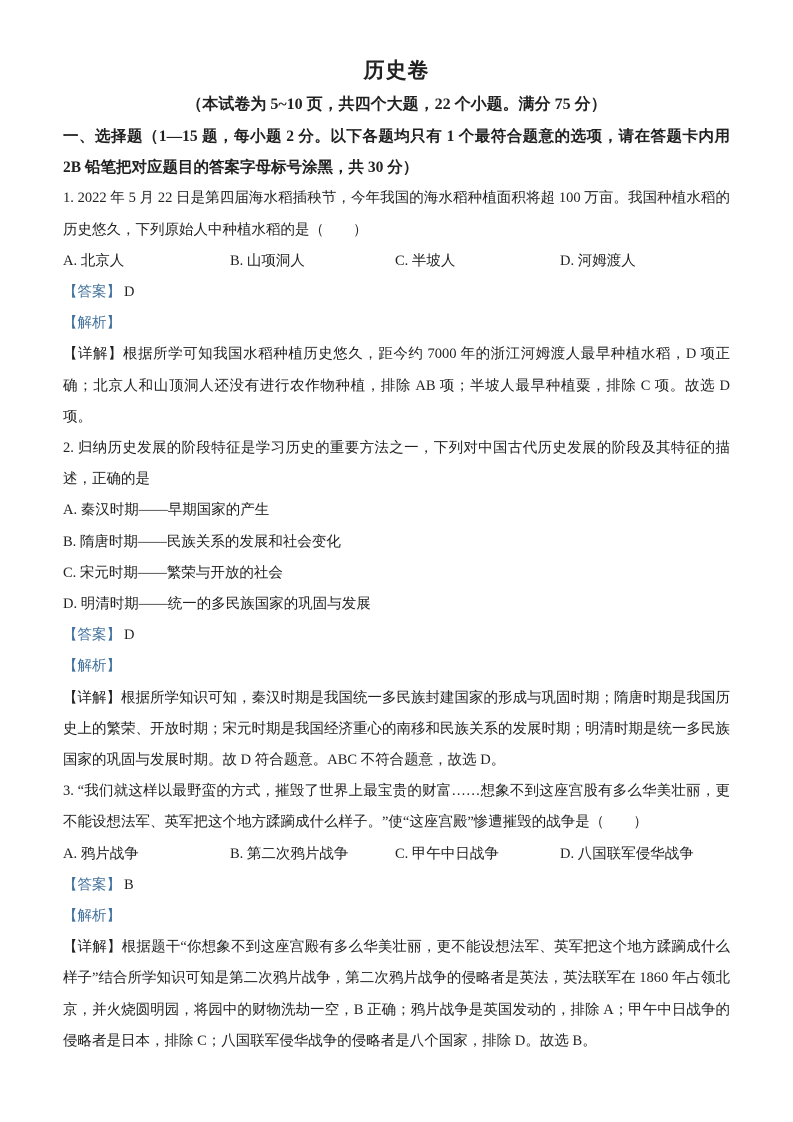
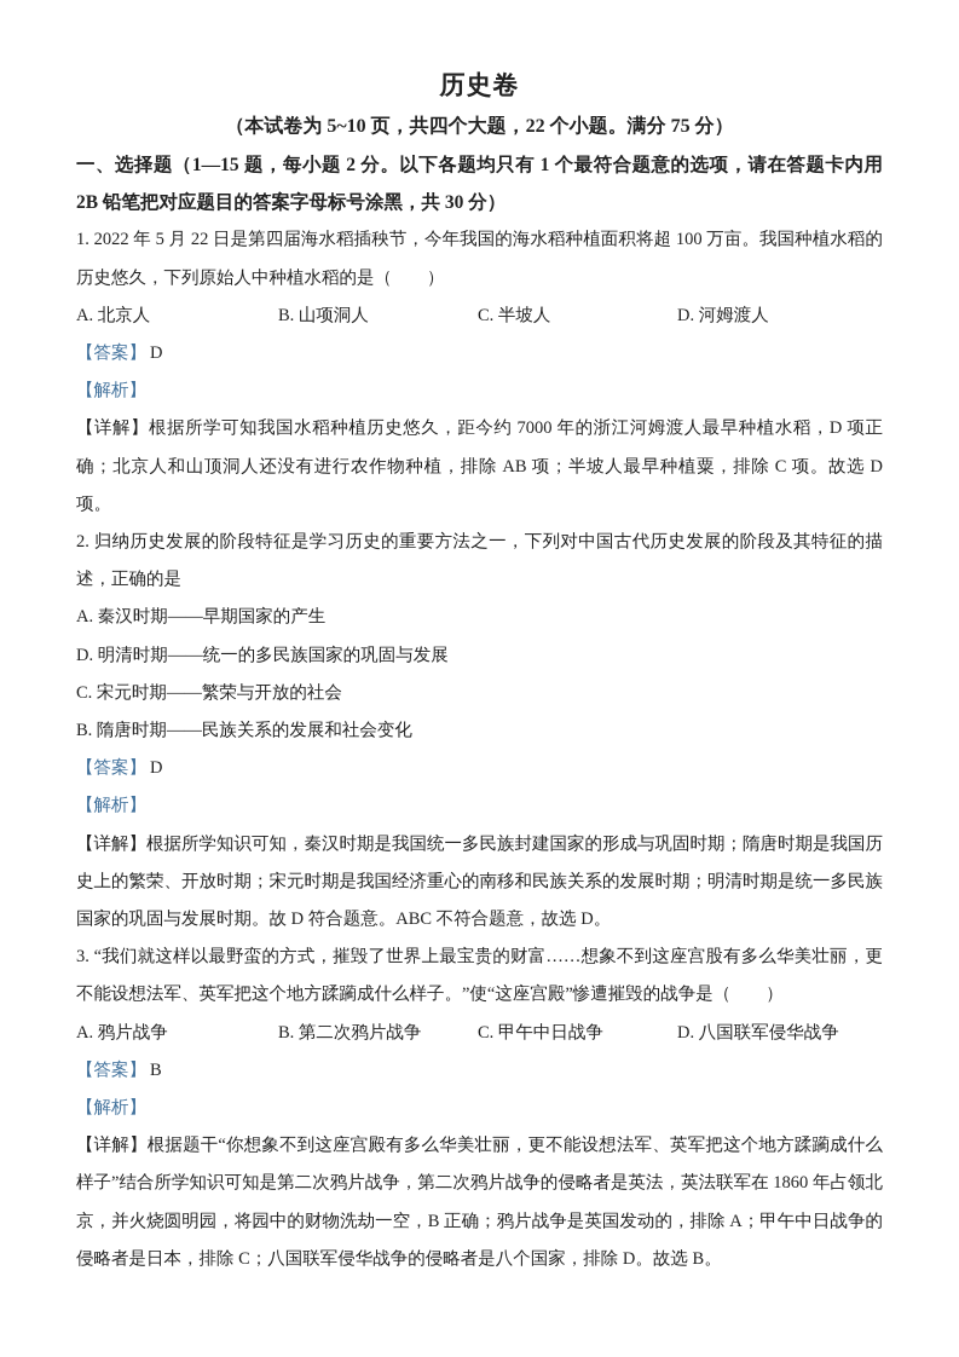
  历史卷
  （本试卷为 5~10 页，共四个大题，22 个小题。满分 75 分）
  一、选择题（1—15 题，每小题 2 分。以下各题均只有 1 个最符合题意的选项，请在答题卡内用 2B 铅笔把对应题目的答案字母标号涂黑，共 30 分）
  1. 2022 年 5 月 22 日是第四届海水稻插秧节，今年我国的海水稻种植面积将超 100 万亩。我国种植水稻的历史悠久，下列原始人中种植水稻的是（ ）
  A. 北京人
  B. 山项洞人
  C. 半坡人
  D. 河姆渡人
  【答案】 D
  【解析】
  【详解】根据所学可知我国水稻种植历史悠久，距今约 7000 年的浙江河姆渡人最早种植水稻，D 项正确；北京人和山顶洞人还没有进行农作物种植，排除 AB 项；半坡人最早种植粟，排除 C 项。故选 D 项。
  2. 归纳历史发展的阶段特征是学习历史的重要方法之一，下列对中国古代历史发展的阶段及其特征的描述，正确的是
  A. 秦汉时期——早期国家的产生
- B. 隋唐时期——民族关系的发展和社会变化
+ D. 明清时期——统一的多民族国家的巩固与发展
  C. 宋元时期——繁荣与开放的社会
- D. 明清时期——统一的多民族国家的巩固与发展
+ B. 隋唐时期——民族关系的发展和社会变化
  【答案】 D
  【解析】
  【详解】根据所学知识可知，秦汉时期是我国统一多民族封建国家的形成与巩固时期；隋唐时期是我国历史上的繁荣、开放时期；宋元时期是我国经济重心的南移和民族关系的发展时期；明清时期是统一多民族国家的巩固与发展时期。故 D 符合题意。ABC 不符合题意，故选 D。
  3. “我们就这样以最野蛮的方式，摧毁了世界上最宝贵的财富……想象不到这座宫股有多么华美壮丽，更不能设想法军、英军把这个地方蹂躏成什么样子。”使“这座宫殿”惨遭摧毁的战争是（ ）
  A. 鸦片战争
  B. 第二次鸦片战争
  C. 甲午中日战争
  D. 八国联军侵华战争
  【答案】 B
  【解析】
  【详解】根据题干“你想象不到这座宫殿有多么华美壮丽，更不能设想法军、英军把这个地方蹂躏成什么样子”结合所学知识可知是第二次鸦片战争，第二次鸦片战争的侵略者是英法，英法联军在 1860 年占领北京，并火烧圆明园，将园中的财物洗劫一空，B 正确；鸦片战争是英国发动的，排除 A；甲午中日战争的侵略者是日本，排除 C；八国联军侵华战争的侵略者是八个国家，排除 D。故选 B。
